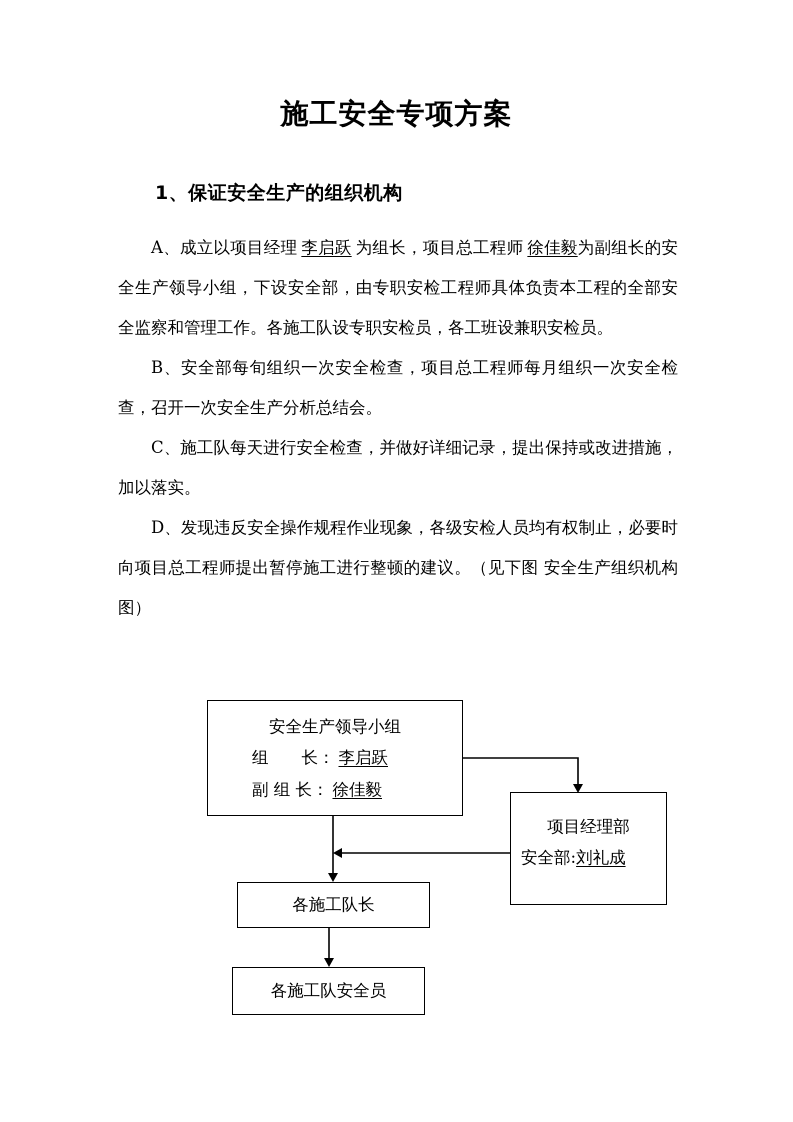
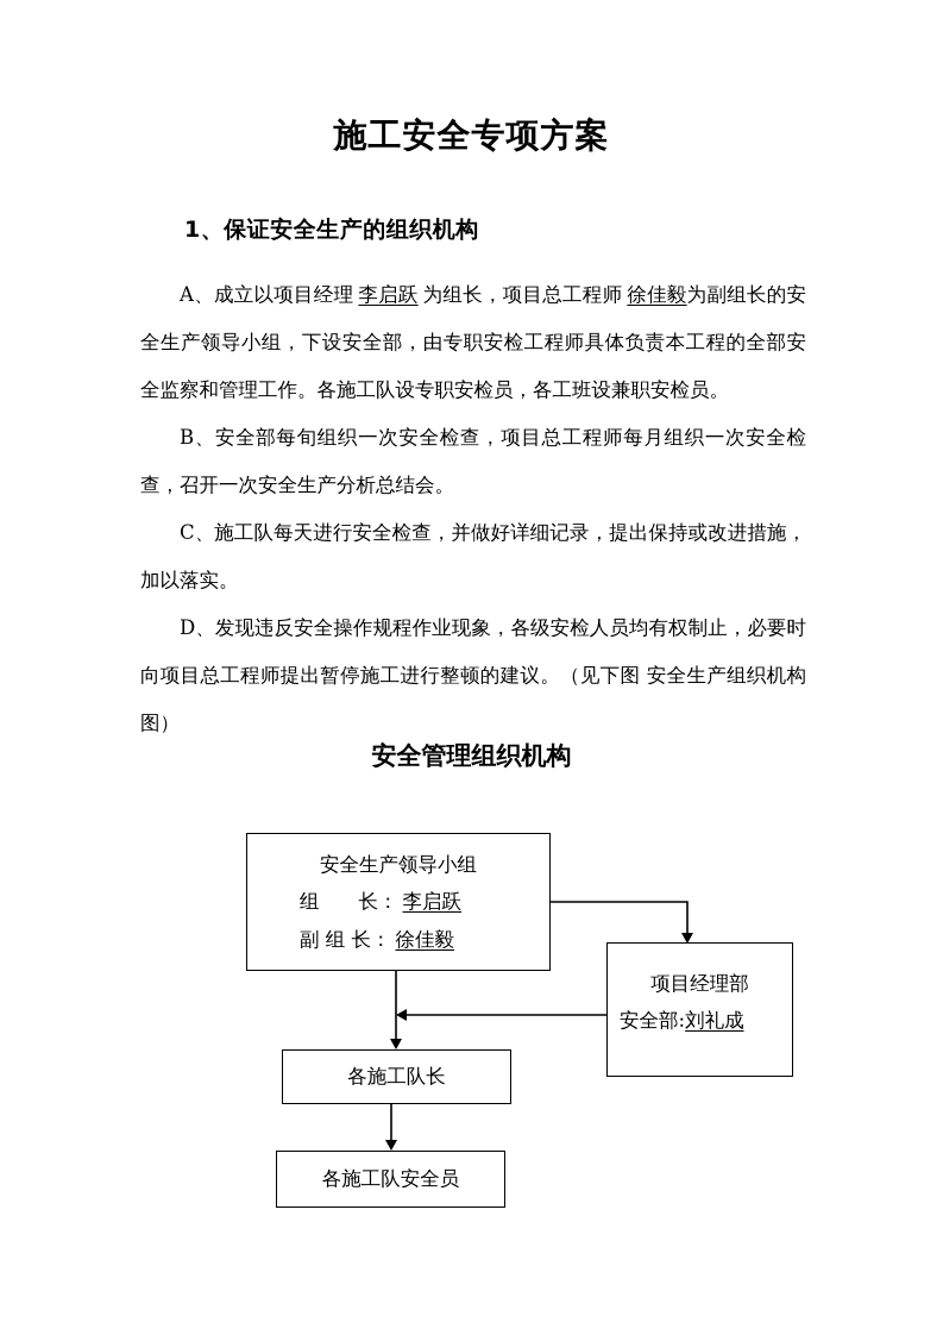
  施工安全专项方案
  1、保证安全生产的组织机构
  A、成立以项目经理 李启跃 为组长，项目总工程师 徐佳毅为副组长的安全生产领导小组，下设安全部，由专职安检工程师具体负责本工程的全部安全监察和管理工作。各施工队设专职安检员，各工班设兼职安检员。
  B、安全部每旬组织一次安全检查，项目总工程师每月组织一次安全检查，召开一次安全生产分析总结会。
  C、施工队每天进行安全检查，并做好详细记录，提出保持或改进措施，加以落实。
  D、发现违反安全操作规程作业现象，各级安检人员均有权制止，必要时向项目总工程师提出暂停施工进行整顿的建议。（见下图 安全生产组织机构图）
+ 安全管理组织机构
  安全生产领导小组
  组 长： 李启跃
  副 组 长： 徐佳毅
  项目经理部
  安全部:刘礼成
  各施工队长
  各施工队安全员
